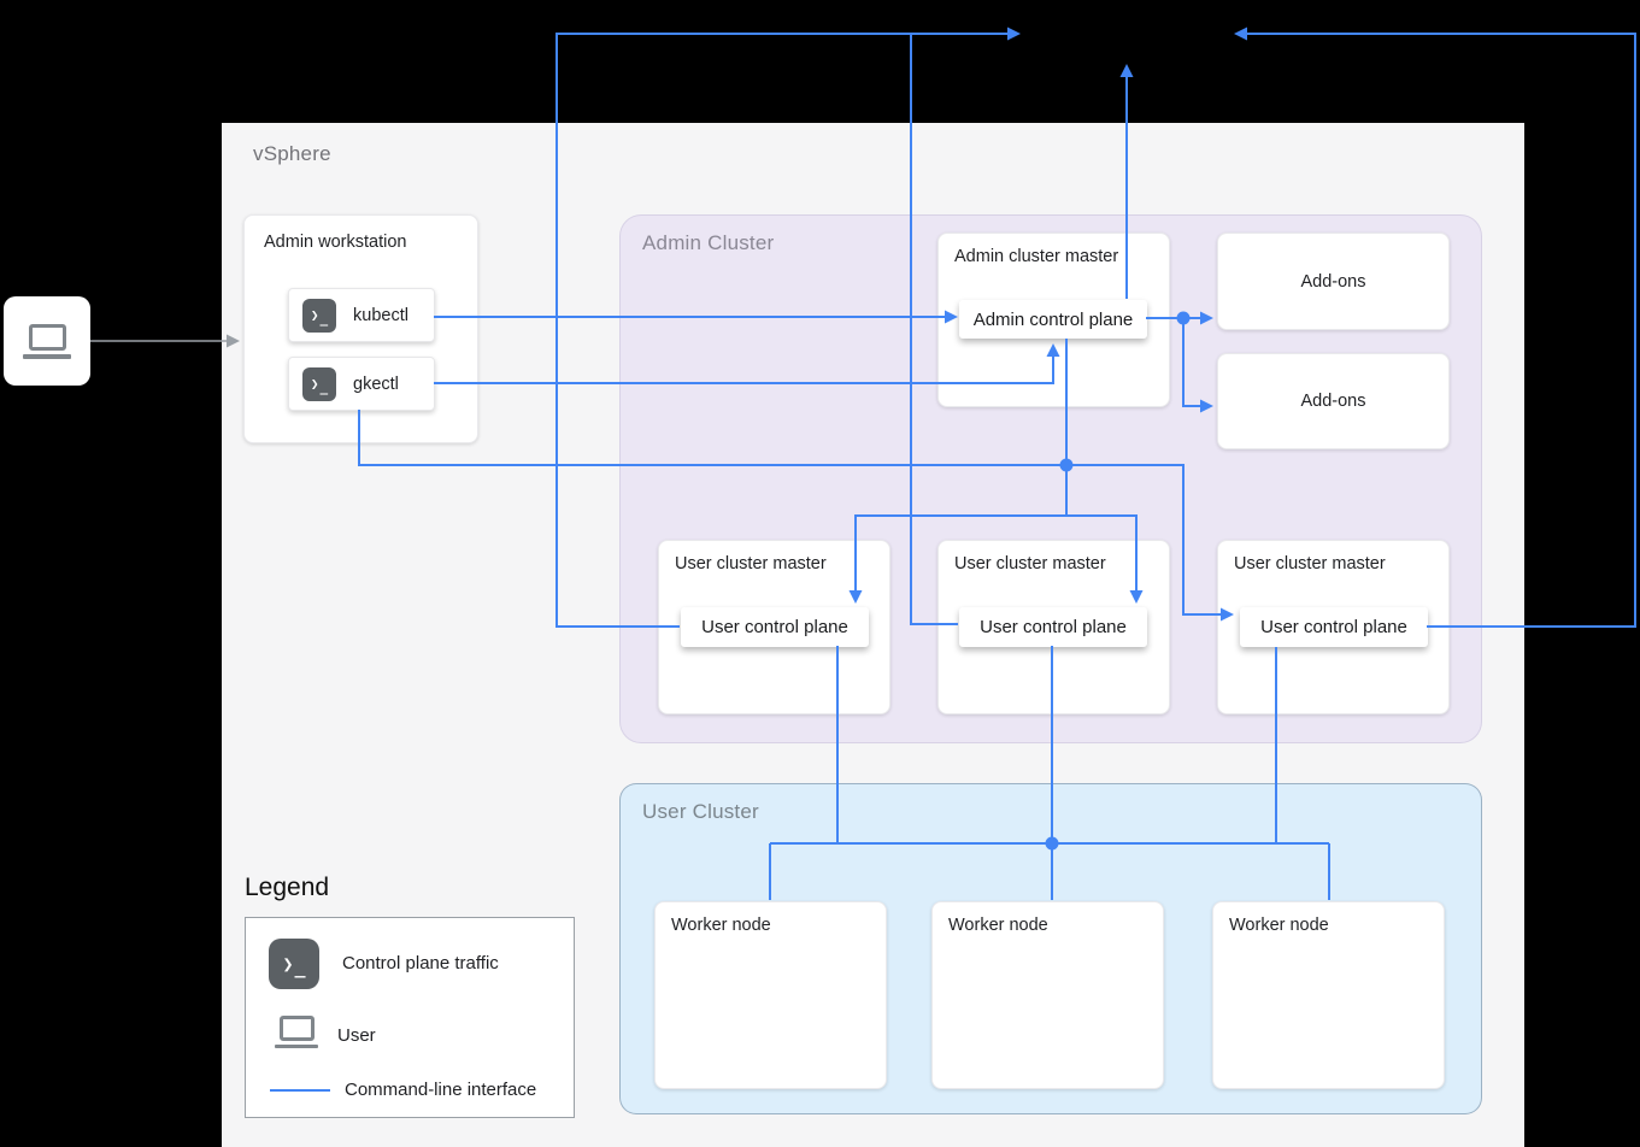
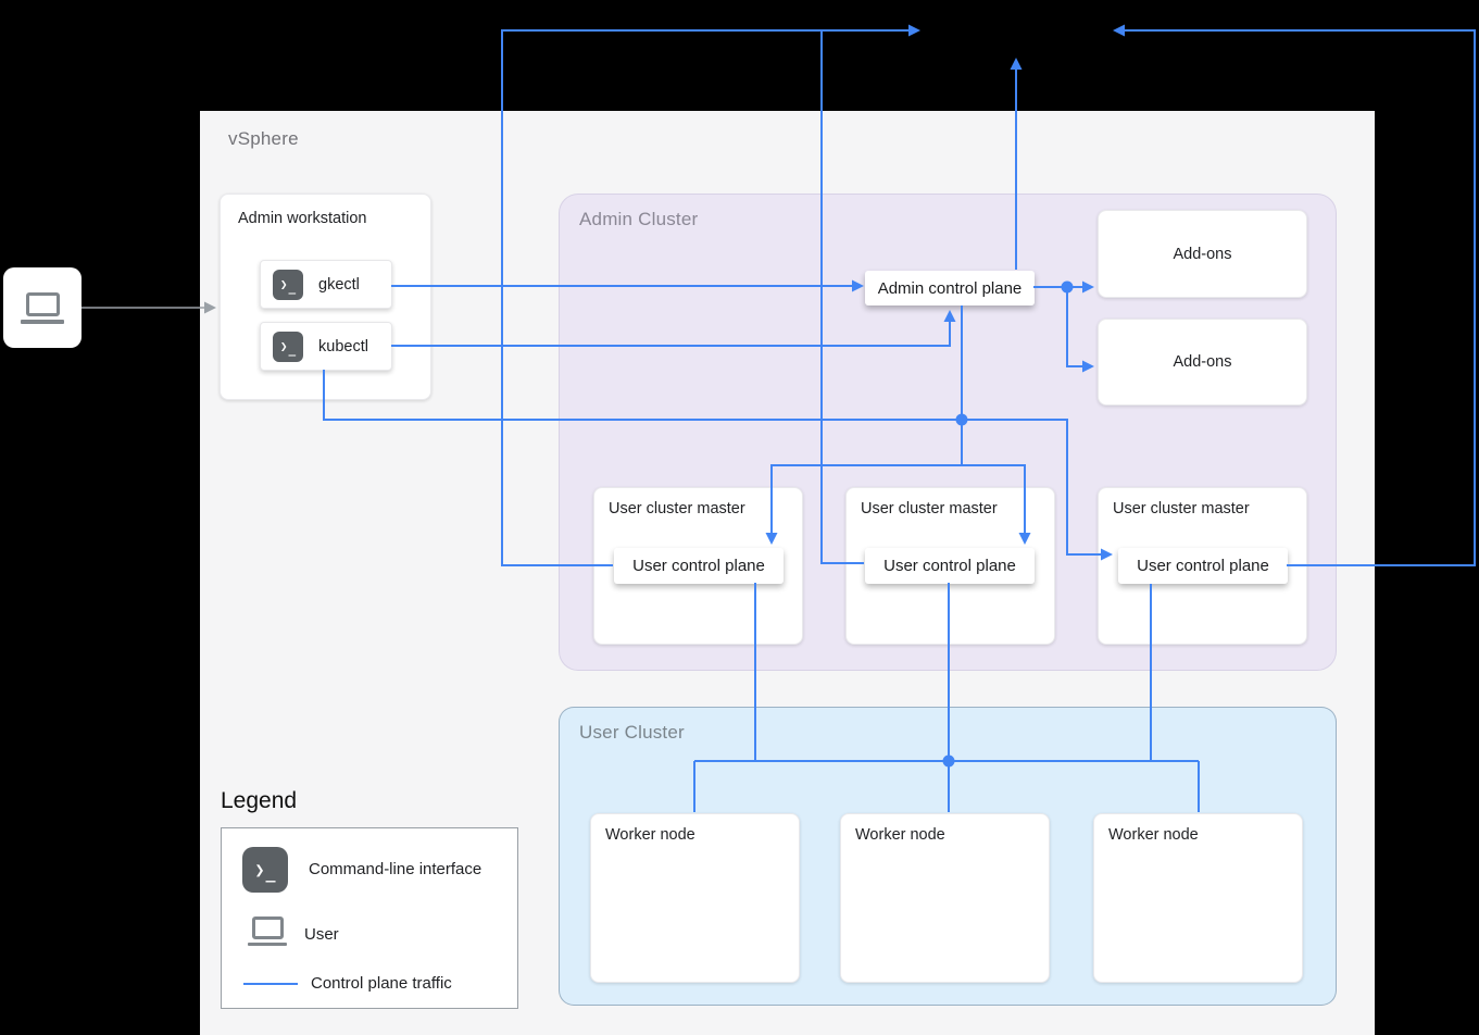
  vSphere
  Admin workstation
  ❯
  _
- kubectl
+ gkectl
  ❯
  _
- gkectl
+ kubectl
  Admin Cluster
- Admin cluster master
  Admin control plane
  Add-ons
  Add-ons
  User cluster master
  User control plane
  User cluster master
  User control plane
  User cluster master
  User control plane
  User Cluster
  Worker node
  Worker node
  Worker node
  Legend
  ❯
  _
- Control plane traffic
+ Command-line interface
  User
- Command-line interface
+ Control plane traffic
